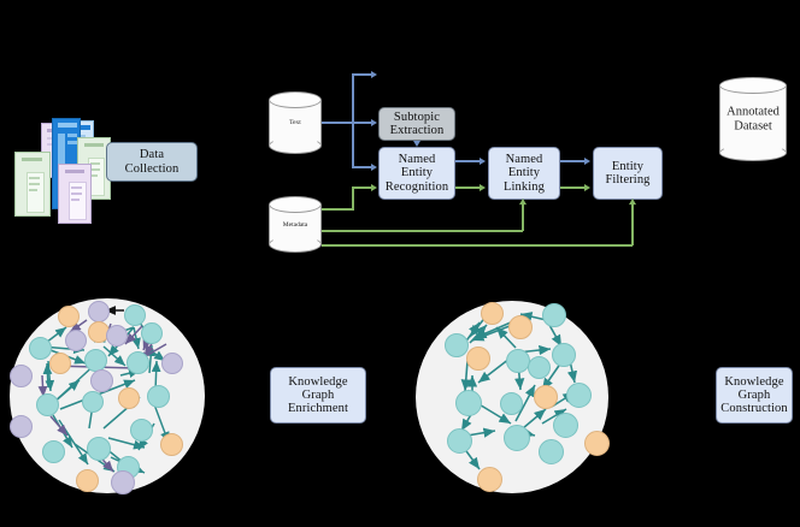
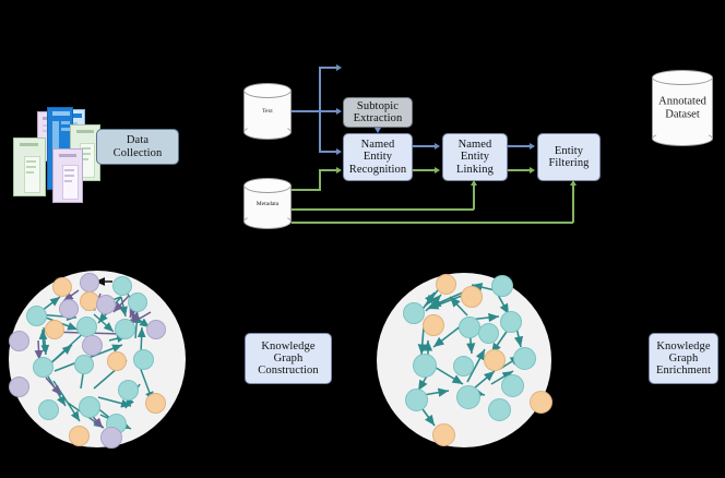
  Data
  Collection
  Subtopic
  Extraction
  Named
  Entity
  Recognition
  Named
  Entity
  Linking
  Entity
  Filtering
  Annotated Dataset
  Knowledge
  Graph
- Enrichment
+ Construction
  Knowledge
  Graph
- Construction
+ Enrichment
